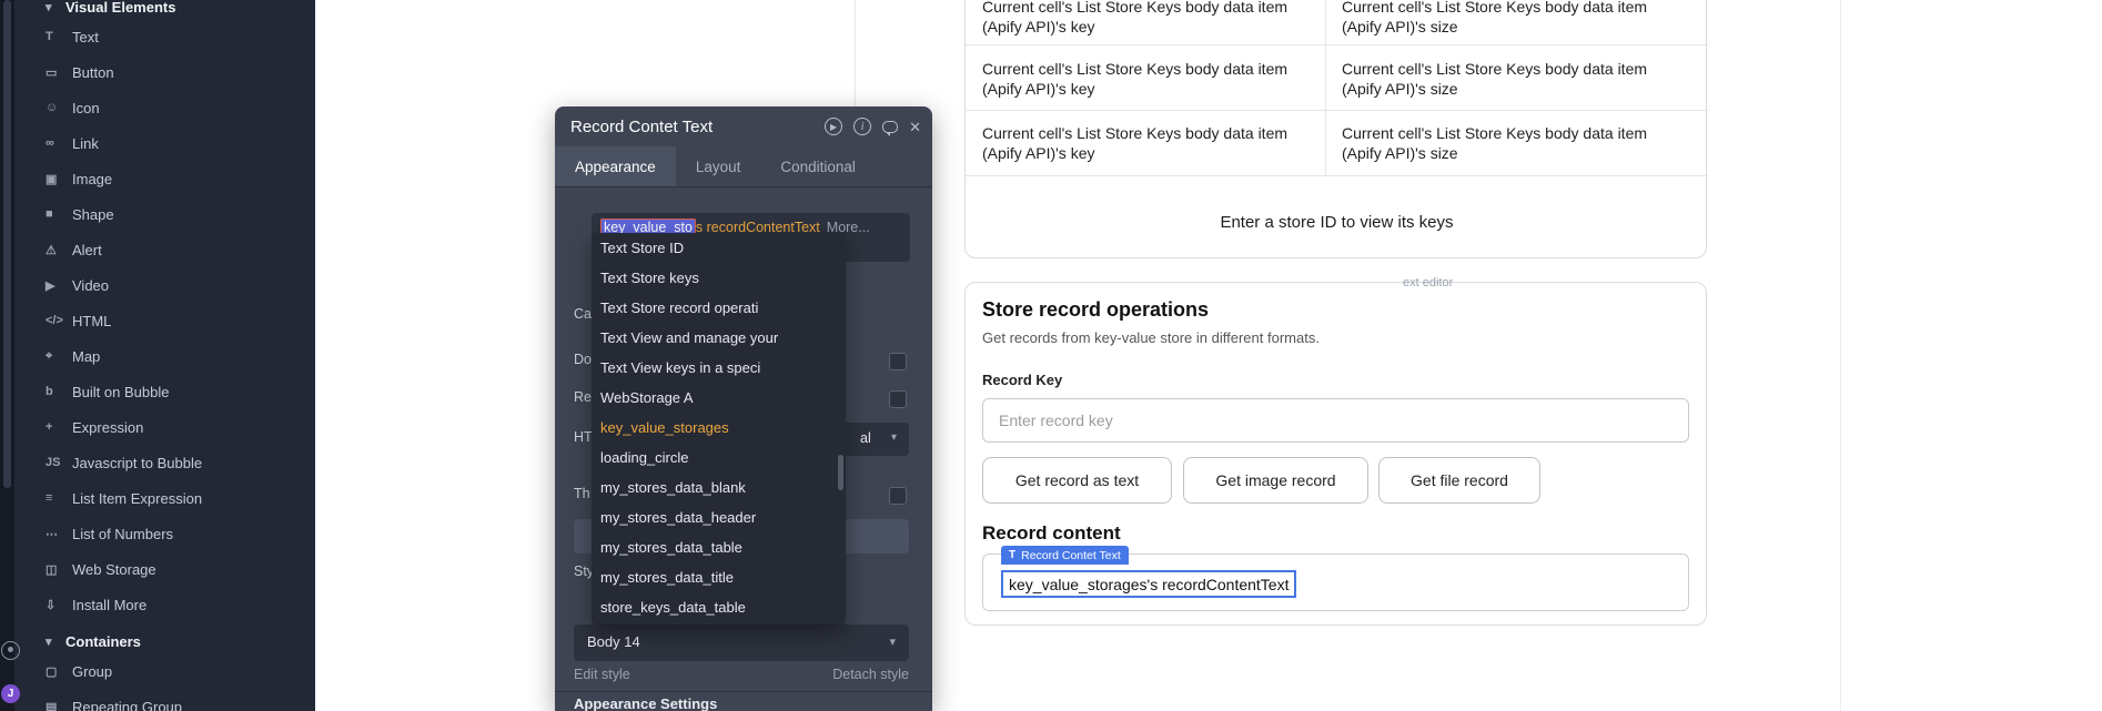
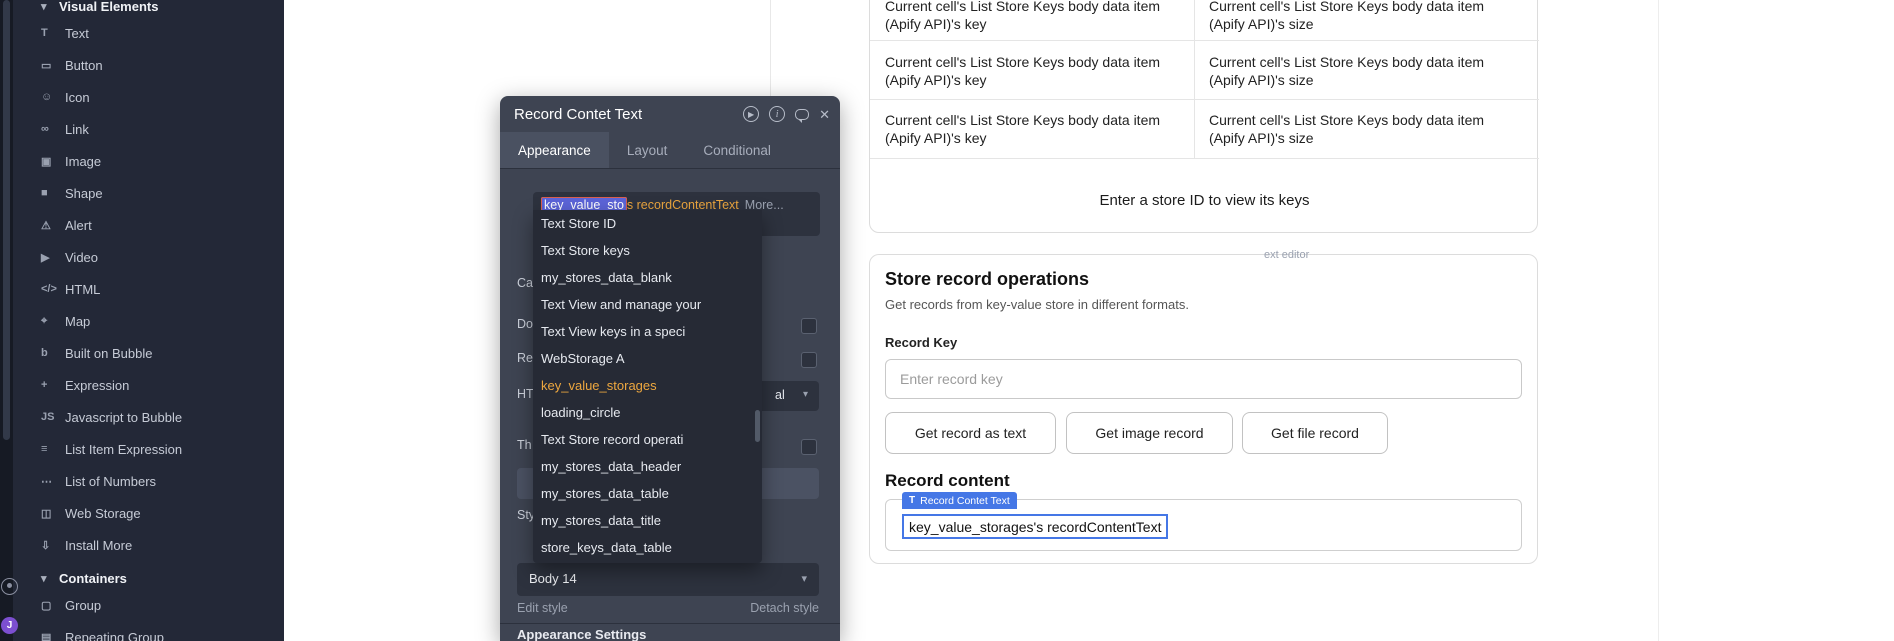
  Current cell's List Store Keys body data item (Apify API)'s key
  Current cell's List Store Keys body data item (Apify API)'s size
  Current cell's List Store Keys body data item (Apify API)'s key
  Current cell's List Store Keys body data item (Apify API)'s size
  Current cell's List Store Keys body data item (Apify API)'s key
  Current cell's List Store Keys body data item (Apify API)'s size
  Enter a store ID to view its keys
  Store record operations
  Get records from key-value store in different formats.
  Record Key
  Enter record key
  Get record as text
  Get image record
  Get file record
  Record content
  T
  Record Contet Text
  key_value_storages's recordContentText
  ▾
  Visual Elements
  T
  Text
  ▭
  Button
  ☺
  Icon
  ∞
  Link
  ▣
  Image
  ■
  Shape
  ⚠
  Alert
  ▶
  Video
  </>
  HTML
  ⌖
  Map
  b
  Built on Bubble
  +
  Expression
  JS
  Javascript to Bubble
  ≡
  List Item Expression
  ⋯
  List of Numbers
  ◫
  Web Storage
  ⇩
  Install More
  ▾
  Containers
  ▢
  Group
  ▤
  Repeating Group
  J
  Record Contet Text
  ▶
  i
  ✕
  Appearance
  Layout
  Conditional
  key_value_sto s recordContentText More...
  ext editor
  Ca
  Do
  Re
  HT
  al
  ▾
  Th
  Body 14
  ▾
  Edit style
  Detach style
  Appearance Settings
  Text Store ID
  Text Store keys
- Text Store record operati
+ my_stores_data_blank
  Text View and manage your
  Text View keys in a speci
  WebStorage A
  key_value_storages
  loading_circle
- my_stores_data_blank
+ Text Store record operati
  my_stores_data_header
  my_stores_data_table
  my_stores_data_title
  store_keys_data_table
